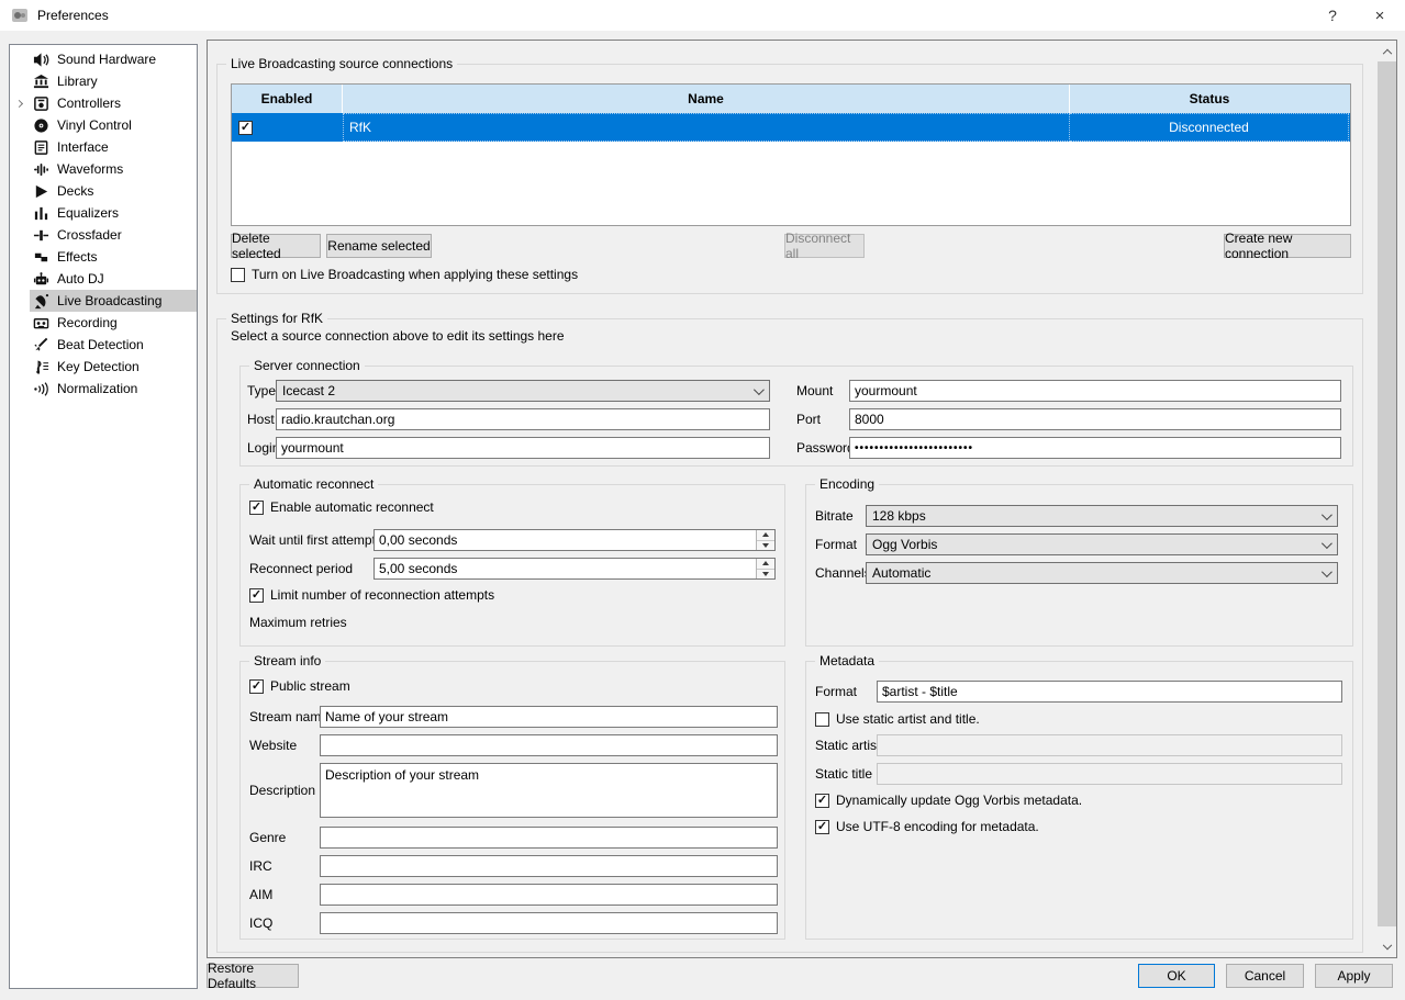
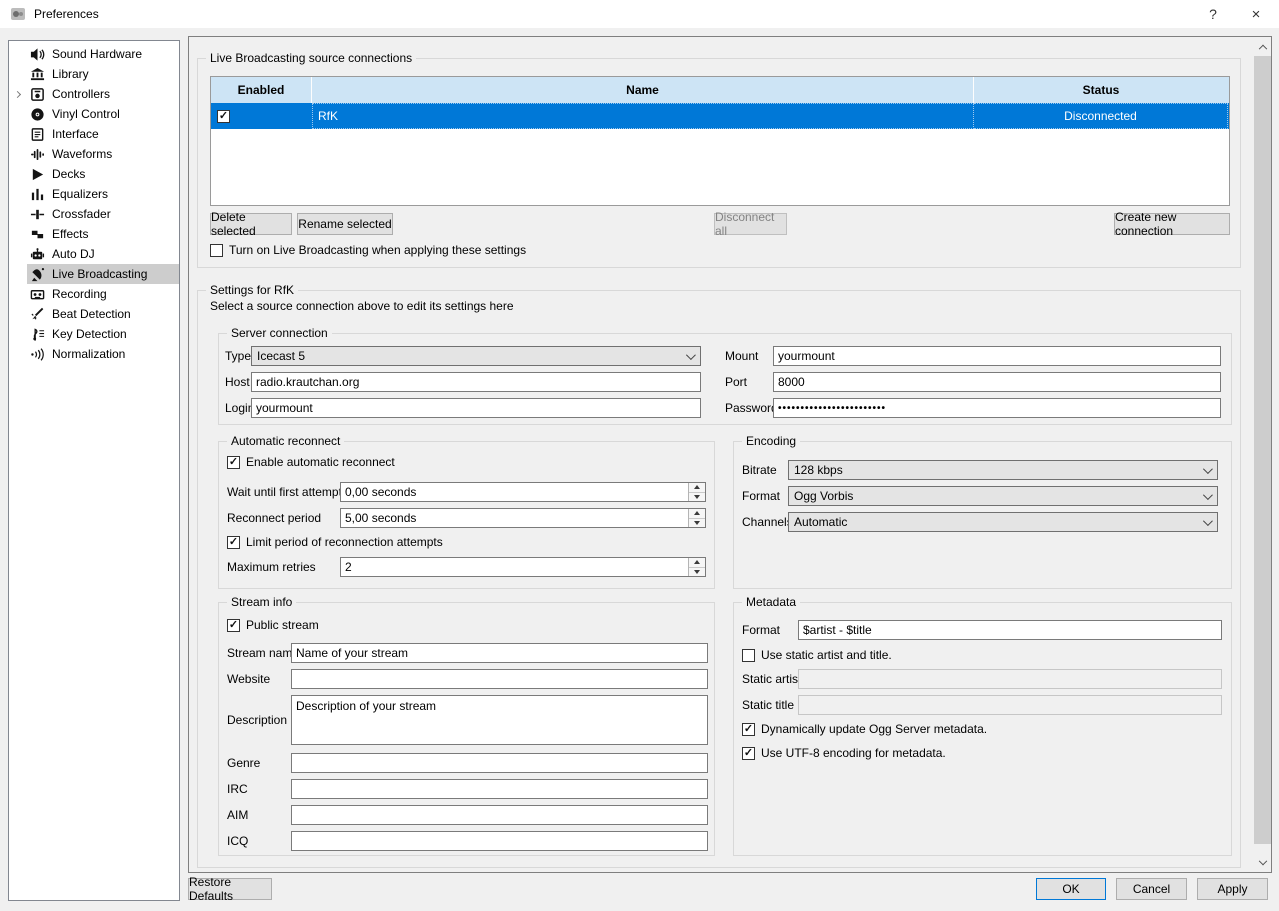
  Preferences
  ?
  ×
  Sound Hardware
  Library
  Controllers
  Vinyl Control
  Interface
  Waveforms
  Decks
  Equalizers
  Crossfader
  Effects
  Auto DJ
  Live Broadcasting
  Recording
  Beat Detection
  Key Detection
  Normalization
  Live Broadcasting source connections
  Enabled
  Name
  Status
  ✓
  RfK
  Disconnected
  Delete selected
  Rename selected
  Disconnect all
  Create new connection
  Turn on Live Broadcasting when applying these settings
  Settings for RfK
  Select a source connection above to edit its settings here
  Server connection
  Type
- Icecast 2
+ Icecast 5
  Mount
  yourmount
  Host
  radio.krautchan.org
  Port
  8000
  Logi
  yourmount
  Passwor
  ••••••••••••••••••••••••
  Automatic reconnect
  ✓
  Enable automatic reconnect
  Wait until first attemp
  0,00 seconds
  Reconnect period
  5,00 seconds
  ✓
- Limit number of reconnection attempts
+ Limit period of reconnection attempts
  Maximum retries
+ 2
  Encoding
  Bitrate
  128 kbps
  Format
  Ogg Vorbis
  Channel
  Automatic
  Stream info
  ✓
  Public stream
  Stream nam
  Name of your stream
  Website
  Description
  Description of your stream
  Genre
  IRC
  AIM
  ICQ
  Metadata
  Format
  $artist - $title
  Use static artist and title.
  Static artis
  Static title
  ✓
- Dynamically update Ogg Vorbis metadata.
+ Dynamically update Ogg Server metadata.
  ✓
  Use UTF-8 encoding for metadata.
  Restore Defaults
  OK
  Cancel
  Apply
